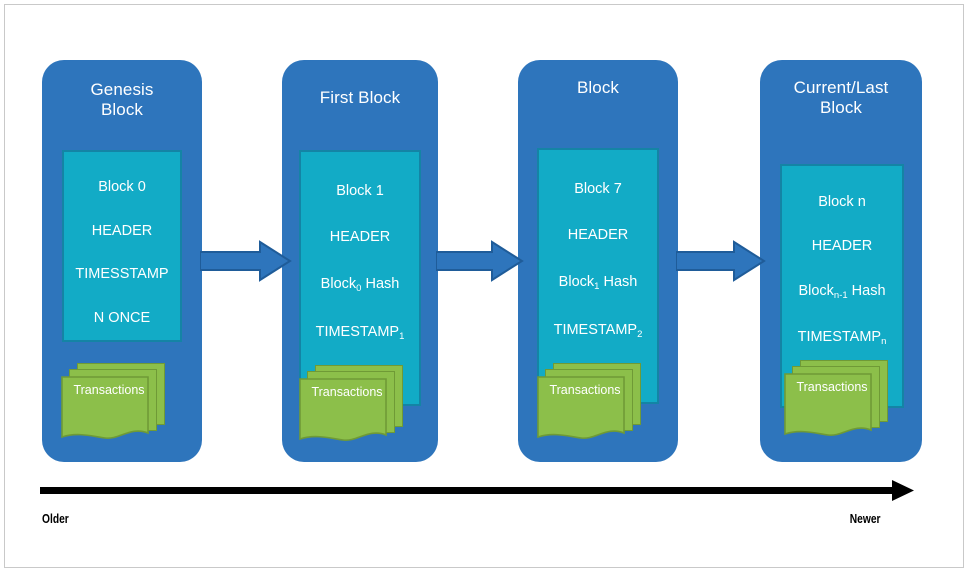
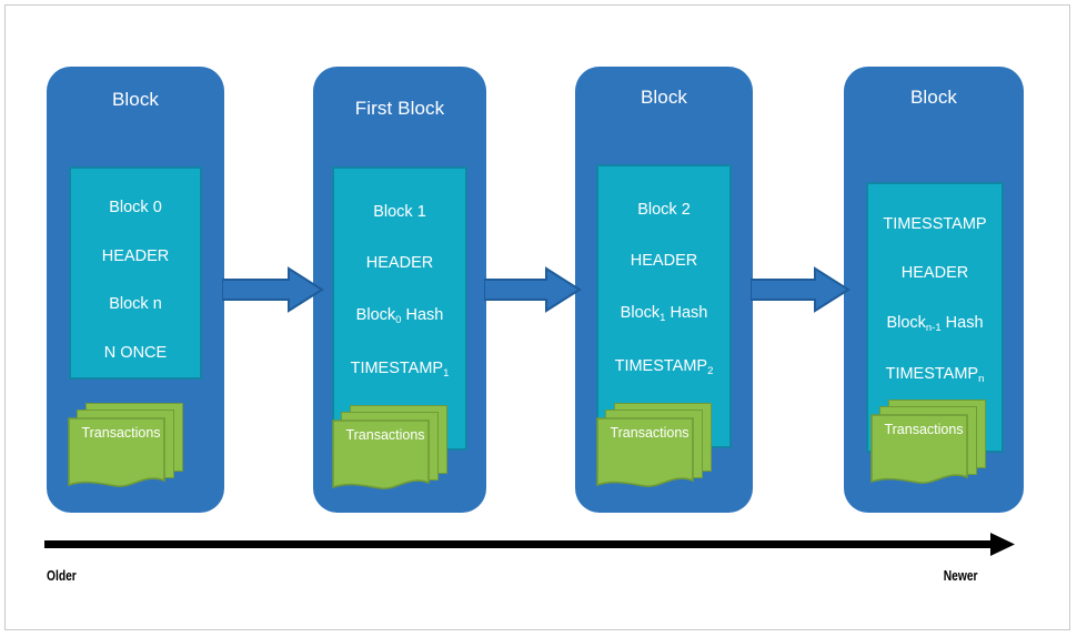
- Genesis
  Block
  Block 0
  HEADER
- TIMESSTAMP
+ Block n
  N ONCE
  Transactions
  First Block
  Block 1
  HEADER
  Block0 Hash
  TIMESTAMP1
  Transactions
  Block
- Block 7
+ Block 2
  HEADER
  Block1 Hash
  TIMESTAMP2
  Transactions
- Current/Last
  Block
- Block n
+ TIMESSTAMP
  HEADER
  Blockn-1 Hash
  TIMESTAMPn
  Transactions
  Older
  Newer
